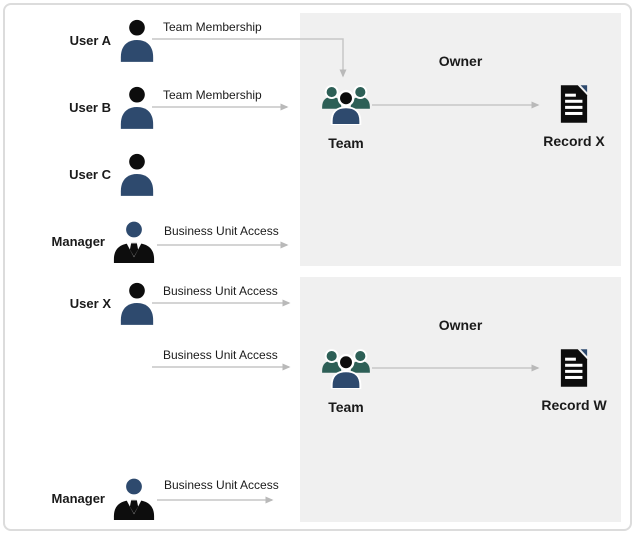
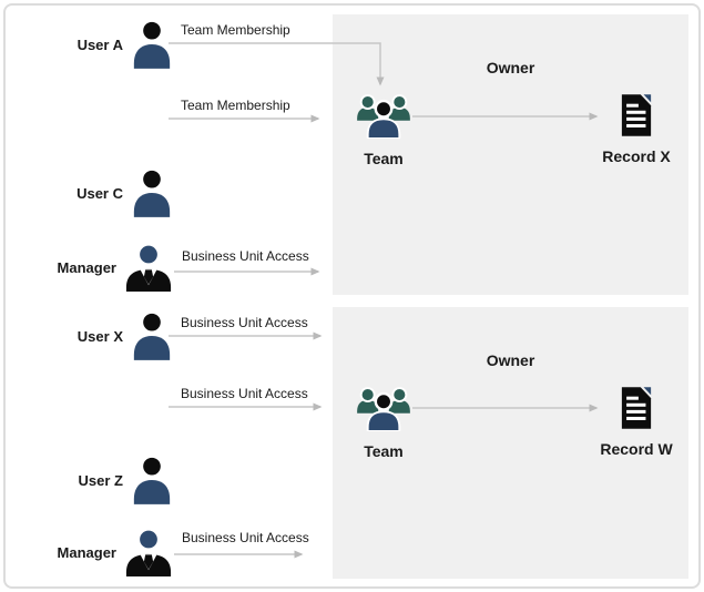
  Owner
  Team
  Record X
  Owner
  Team
  Record W
  User A
- User B
  User C
  Manager
  User X
+ User Z
  Manager
  Team Membership
  Team Membership
  Business Unit Access
  Business Unit Access
  Business Unit Access
  Business Unit Access
